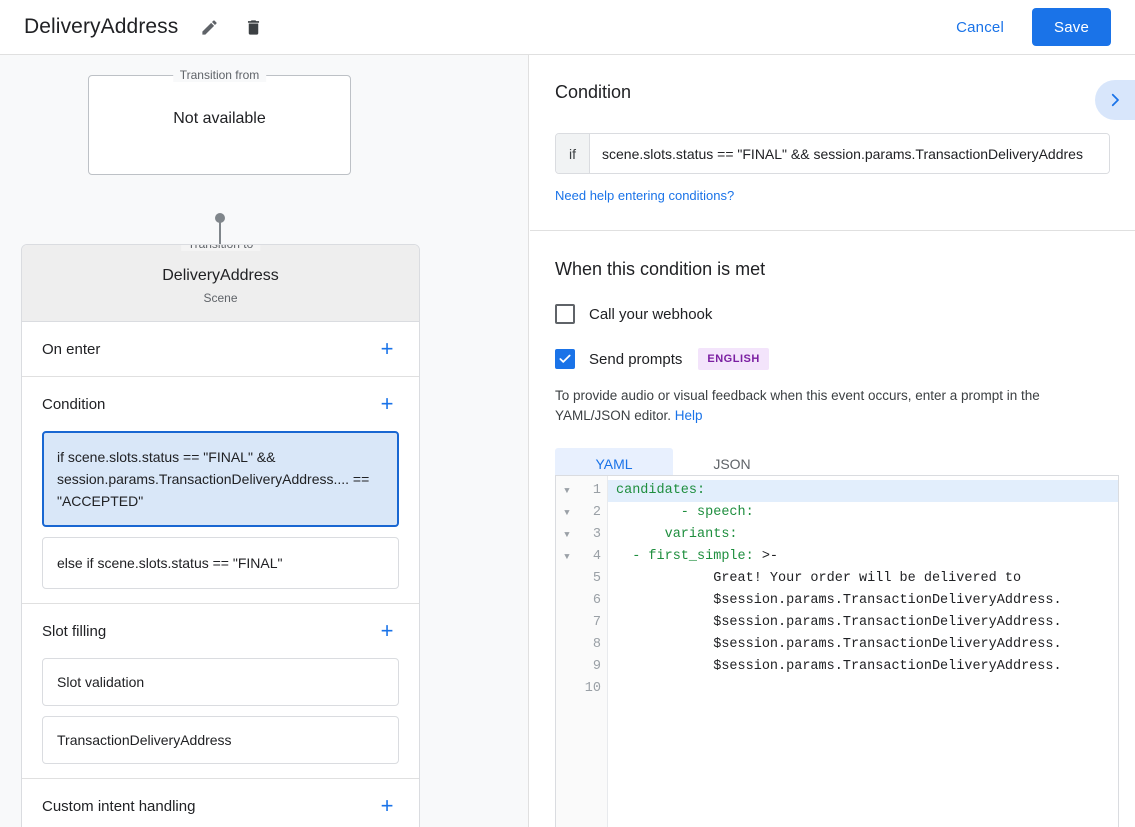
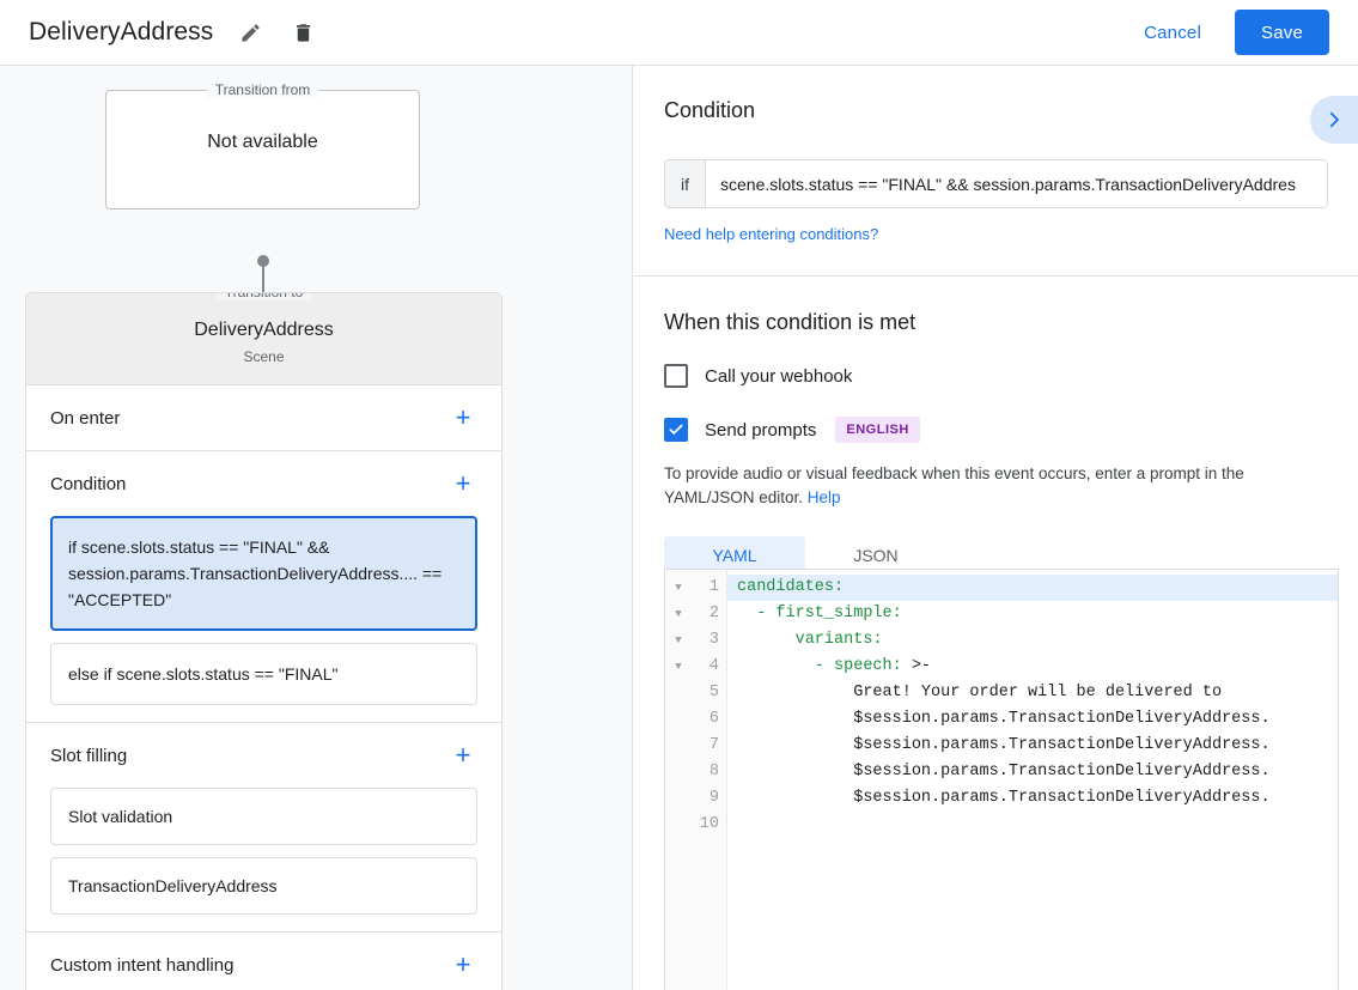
  DeliveryAddress
  Cancel
  Save
  Transition from
  Not available
  DeliveryAddress
  Scene
  On enter
  +
  Condition
  +
  if scene.slots.status == "FINAL" && session.params.TransactionDeliveryAddress.... == "ACCEPTED"
  else if scene.slots.status == "FINAL"
  Slot filling
  +
  Slot validation
  TransactionDeliveryAddress
  Custom intent handling
  +
  Condition
  if
  scene.slots.status == "FINAL" && session.params.TransactionDeliveryAddres
  Need help entering conditions?
  When this condition is met
  Call your webhook
  Send prompts
  ENGLISH
  To provide audio or visual feedback when this event occurs, enter a prompt in the YAML/JSON editor. Help
  YAML
  JSON
  ▼
  ▼
  ▼
  ▼
  1
  2
  3
  4
  5
  6
  7
  8
  9
  10
  candidates:
- - speech:
+ - first_simple:
  variants:
- - first_simple: >-
+ - speech: >-
  Great! Your order will be delivered to
  $session.params.TransactionDeliveryAddress.
  $session.params.TransactionDeliveryAddress.
  $session.params.TransactionDeliveryAddress.
  $session.params.TransactionDeliveryAddress.
